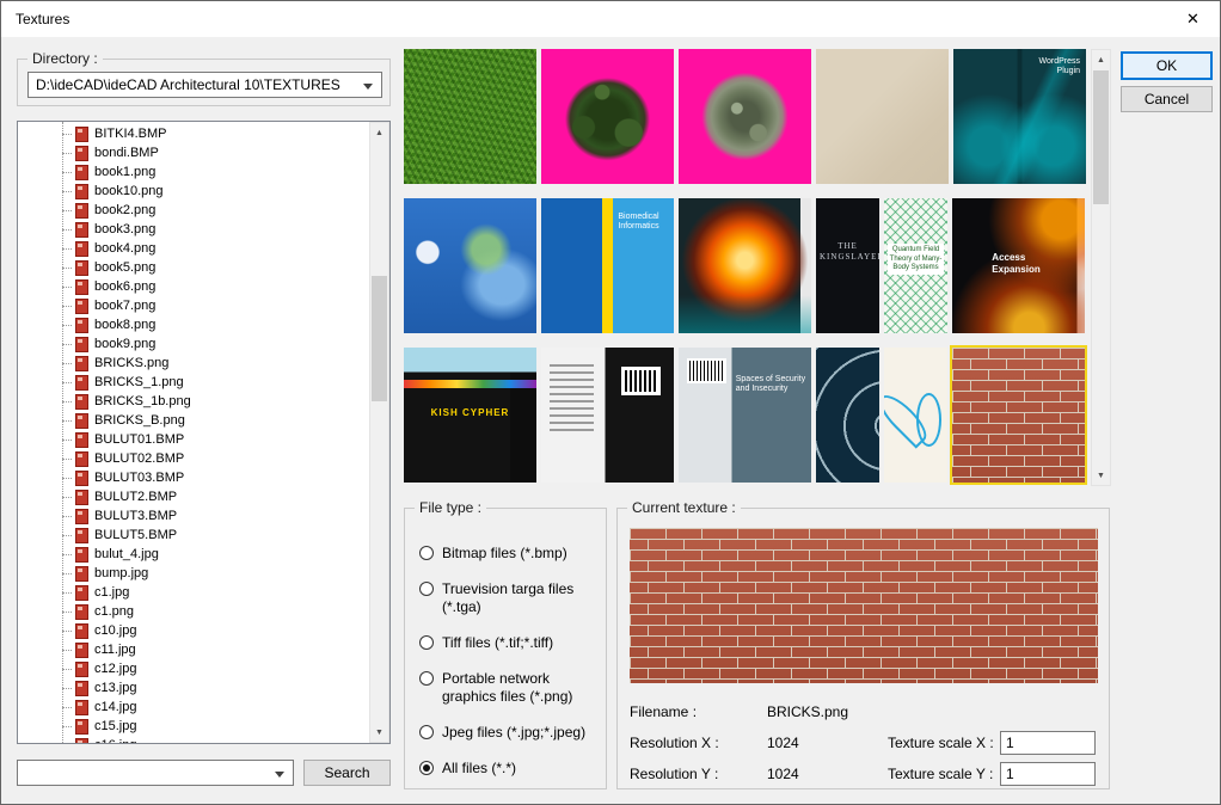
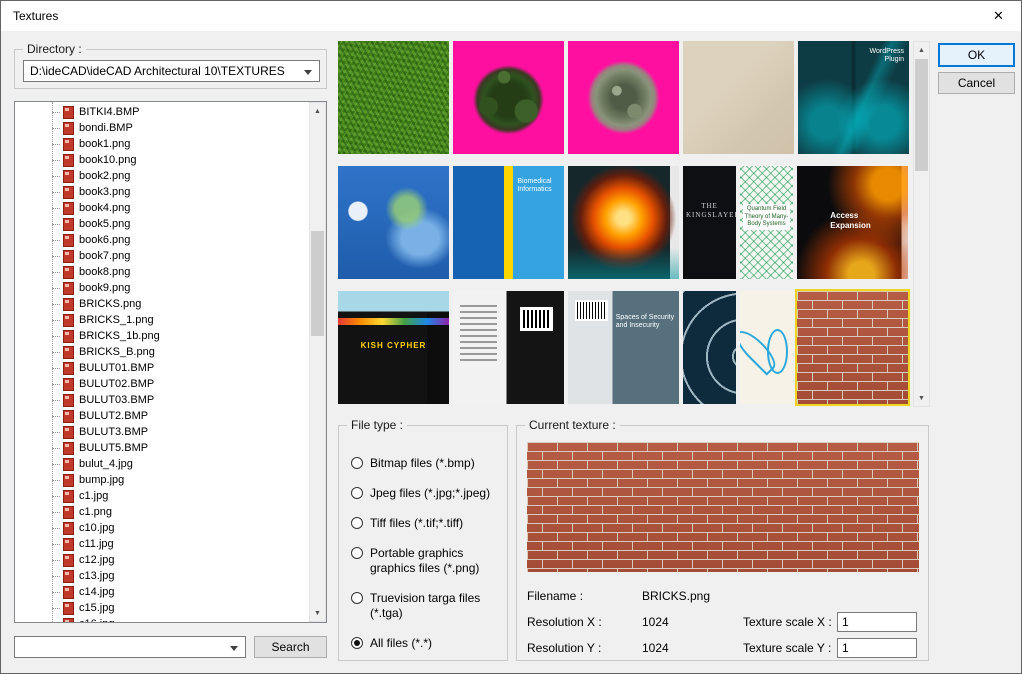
  Textures
  ✕
  Directory :
  D:\ideCAD\ideCAD Architectural 10\TEXTURES
  BITKI4.BMP
  bondi.BMP
  book1.png
  book10.png
  book2.png
  book3.png
  book4.png
  book5.png
  book6.png
  book7.png
  book8.png
  book9.png
  BRICKS.png
  BRICKS_1.png
  BRICKS_1b.png
  BRICKS_B.png
  BULUT01.BMP
  BULUT02.BMP
  BULUT03.BMP
  BULUT2.BMP
  BULUT3.BMP
  BULUT5.BMP
  bulut_4.jpg
  bump.jpg
  c1.jpg
  c1.png
  c10.jpg
  c11.jpg
  c12.jpg
  c13.jpg
  c14.jpg
  c15.jpg
  Search
  THE KINGSLAYE
  Access Expansion
  KISH CYPHER
  File type :
  Bitmap files (*.bmp)
- Truevision targa files (*.tga)
+ Jpeg files (*.jpg;*.jpeg)
  Tiff files (*.tif;*.tiff)
- Portable network graphics files (*.png)
+ Portable graphics graphics files (*.png)
- Jpeg files (*.jpg;*.jpeg)
+ Truevision targa files (*.tga)
  All files (*.*)
  Current texture :
  Filename :
  BRICKS.png
  Resolution X :
  1024
  Texture scale X :
  1
  Resolution Y :
  1024
  Texture scale Y :
  1
  OK
  Cancel
